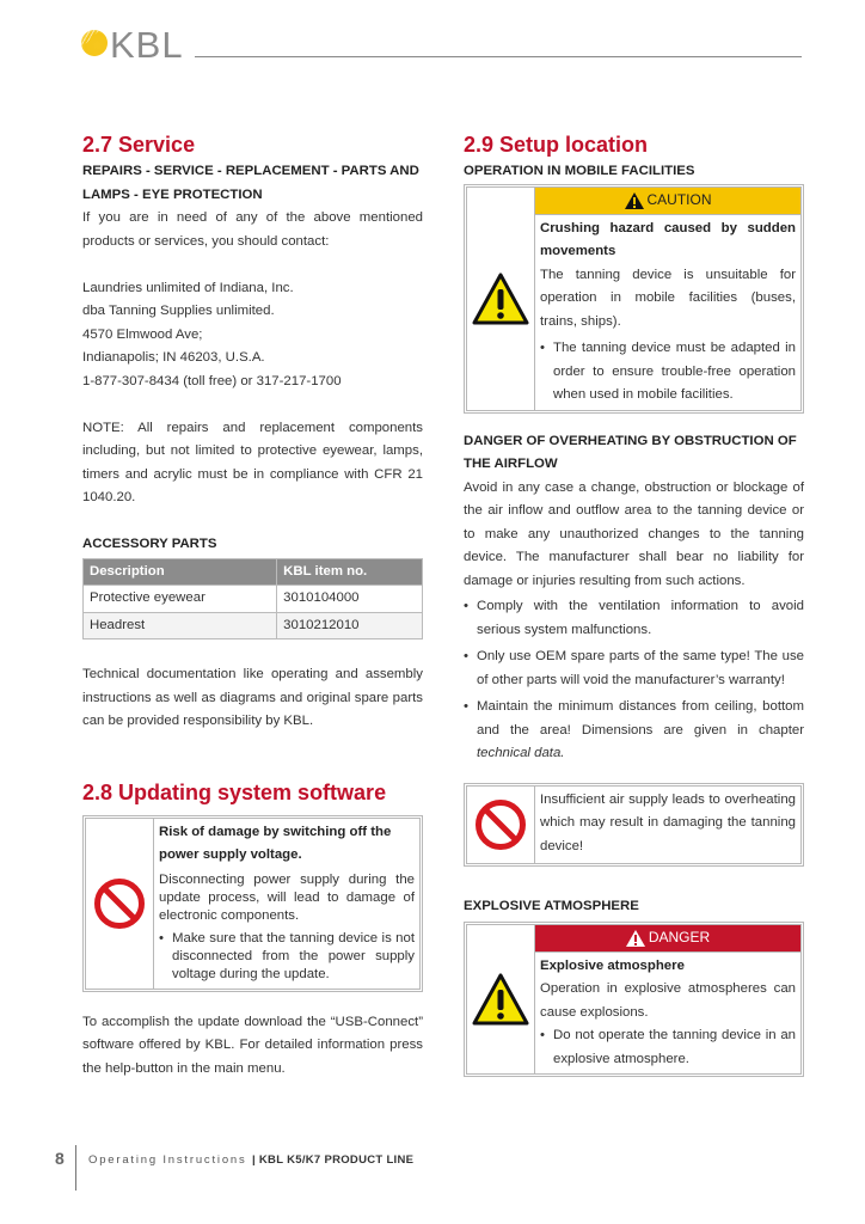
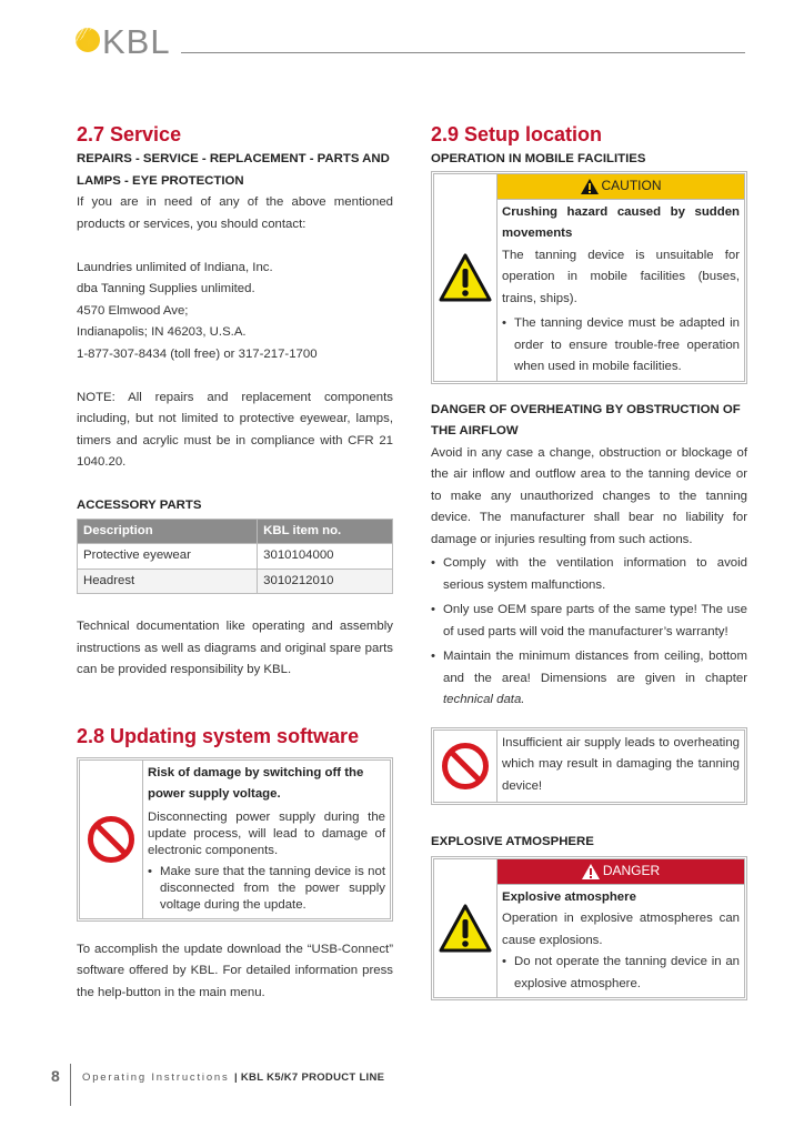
  KBL
  2.7 Service
  REPAIRS - SERVICE - REPLACEMENT - PARTS AND LAMPS - EYE PROTECTION
  If you are in need of any of the above mentioned products or services, you should contact:
  Laundries unlimited of Indiana, Inc.
  dba Tanning Supplies unlimited.
  4570 Elmwood Ave;
  Indianapolis; IN 46203, U.S.A.
  1-877-307-8434 (toll free) or 317-217-1700
  NOTE: All repairs and replacement components including, but not limited to protective eyewear, lamps, timers and acrylic must be in compliance with CFR 21 1040.20.
  ACCESSORY PARTS
  Description	KBL item no.
  Protective eyewear	3010104000
  Headrest	3010212010
  Technical documentation like operating and assembly instructions as well as diagrams and original spare parts can be provided responsibility by KBL.
  2.8 Updating system software
  Risk of damage by switching off the power supply voltage.
  Disconnecting power supply during the update process, will lead to damage of electronic components.
  Make sure that the tanning device is not disconnected from the power supply voltage during the update.
  To accomplish the update download the “USB-Connect” software offered by KBL. For detailed information press the help-button in the main menu.
  2.9 Setup location
  OPERATION IN MOBILE FACILITIES
  CAUTION
  Crushing hazard caused by sudden movements
  The tanning device is unsuitable for operation in mobile facilities (buses, trains, ships).
  The tanning device must be adapted in order to ensure trouble-free operation when used in mobile facilities.
  DANGER OF OVERHEATING BY OBSTRUCTION OF THE AIRFLOW
  Avoid in any case a change, obstruction or blockage of the air inflow and outflow area to the tanning device or to make any unauthorized changes to the tanning device. The manufacturer shall bear no liability for damage or injuries resulting from such actions.
  Comply with the ventilation information to avoid serious system malfunctions.
- Only use OEM spare parts of the same type! The use of other parts will void the manufacturer’s warranty!
+ Only use OEM spare parts of the same type! The use of used parts will void the manufacturer’s warranty!
  Maintain the minimum distances from ceiling, bottom and the area! Dimensions are given in chapter technical data.
  Insufficient air supply leads to overheating which may result in damaging the tanning device!
  EXPLOSIVE ATMOSPHERE
  DANGER
  Explosive atmosphere
  Operation in explosive atmospheres can cause explosions.
  Do not operate the tanning device in an explosive atmosphere.
  8
  Operating Instructions | KBL K5/K7 PRODUCT LINE
